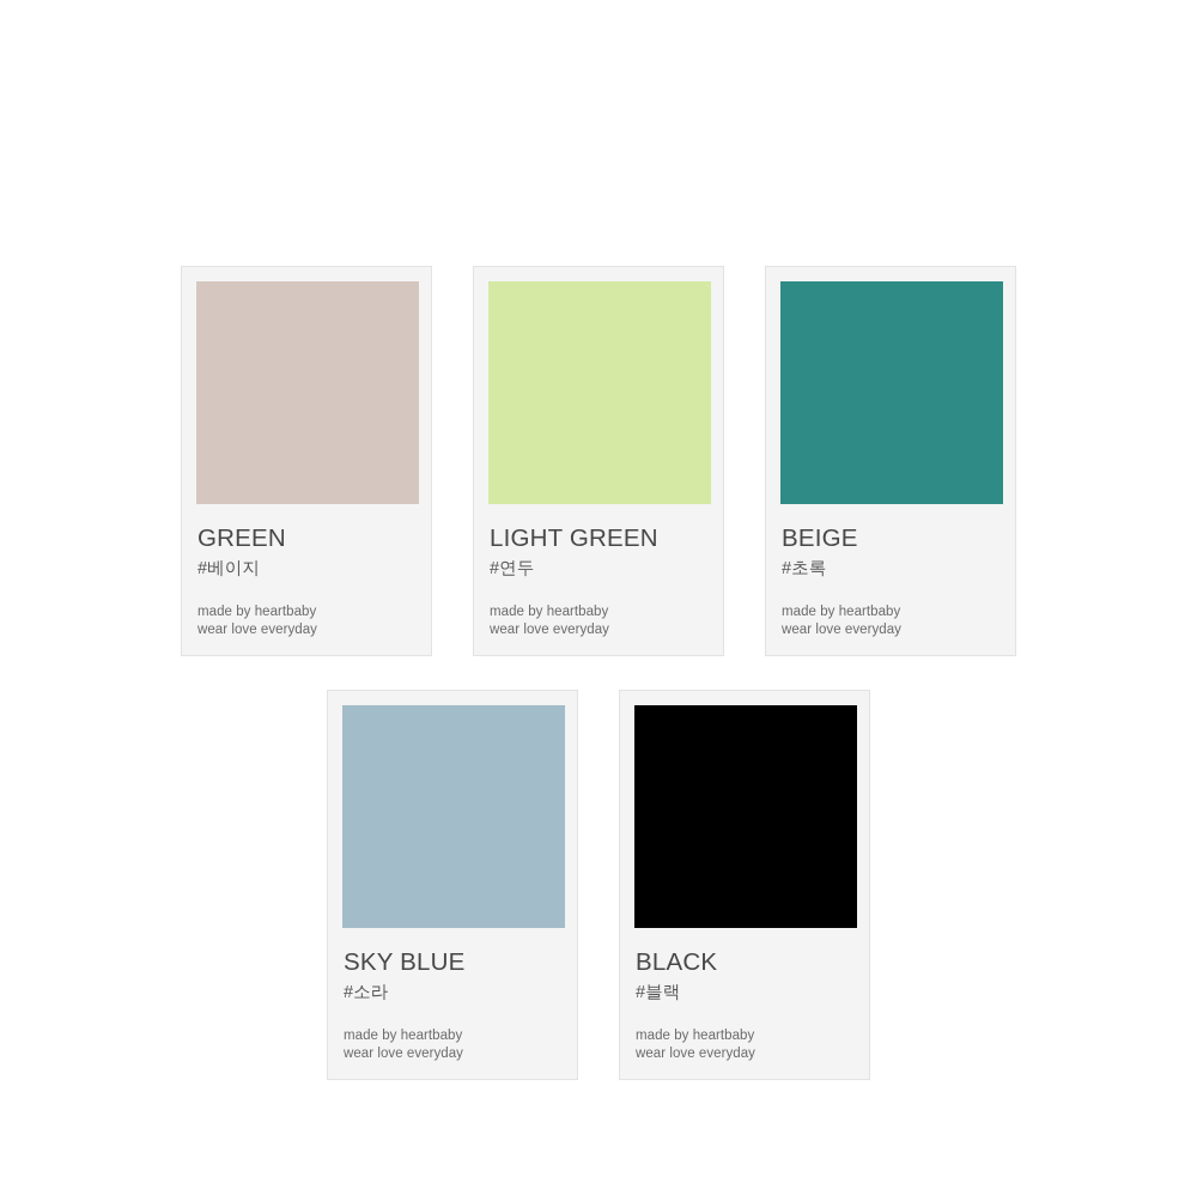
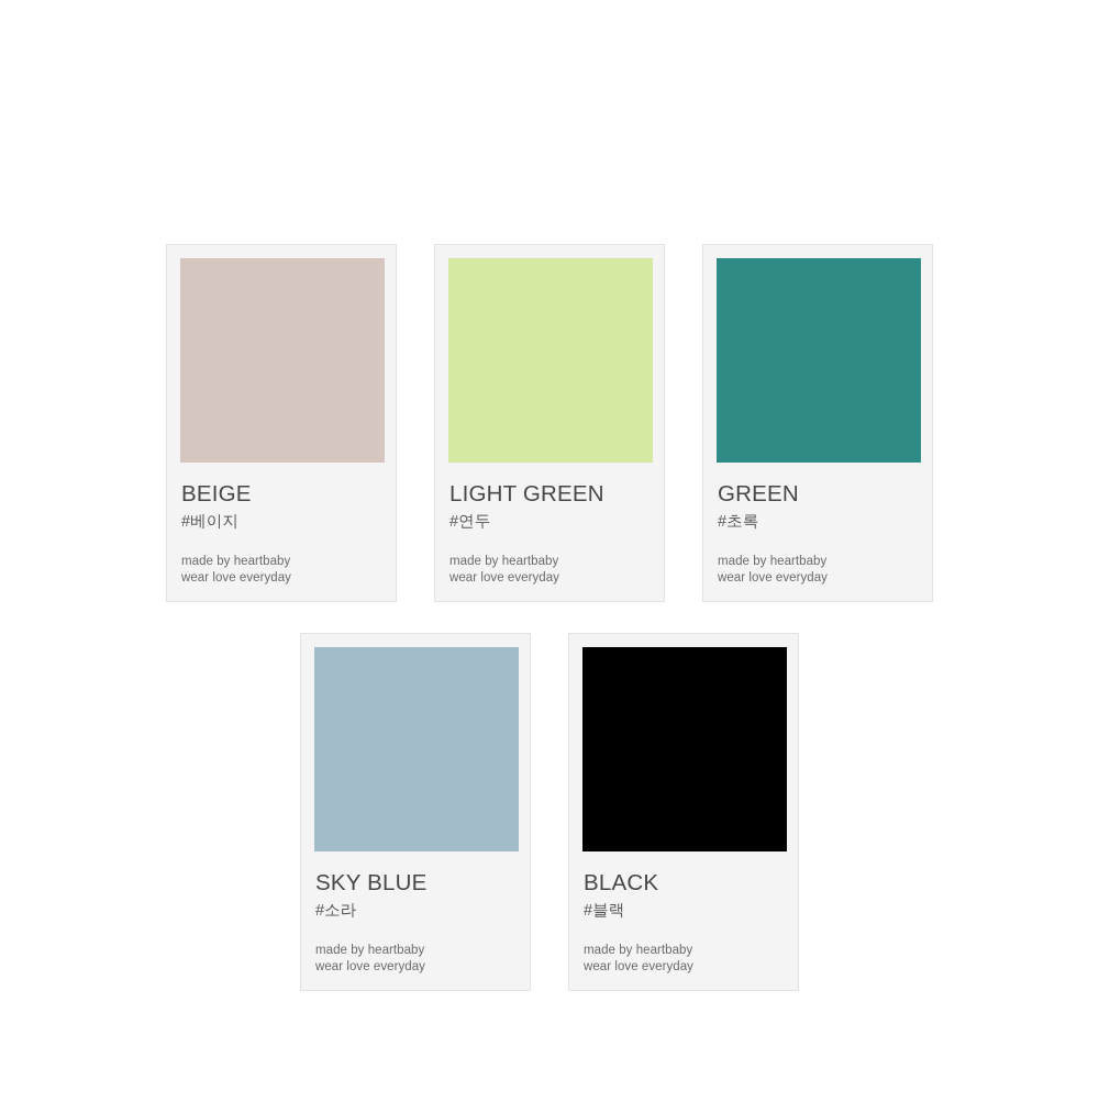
- GREEN
+ BEIGE
  #베이지
  made by heartbaby
  wear love everyday
  LIGHT GREEN
  #연두
  made by heartbaby
  wear love everyday
- BEIGE
+ GREEN
  #초록
  made by heartbaby
  wear love everyday
  SKY BLUE
  #소라
  made by heartbaby
  wear love everyday
  BLACK
  #블랙
  made by heartbaby
  wear love everyday
